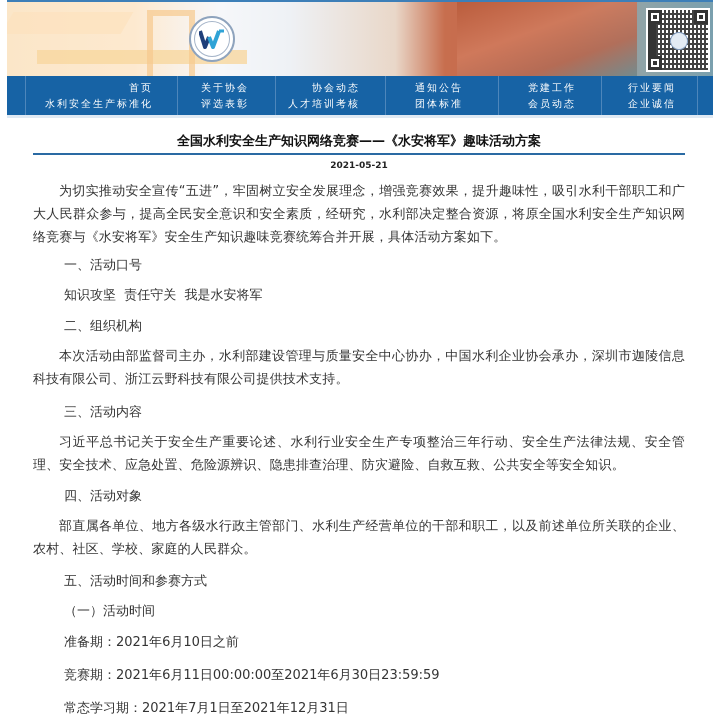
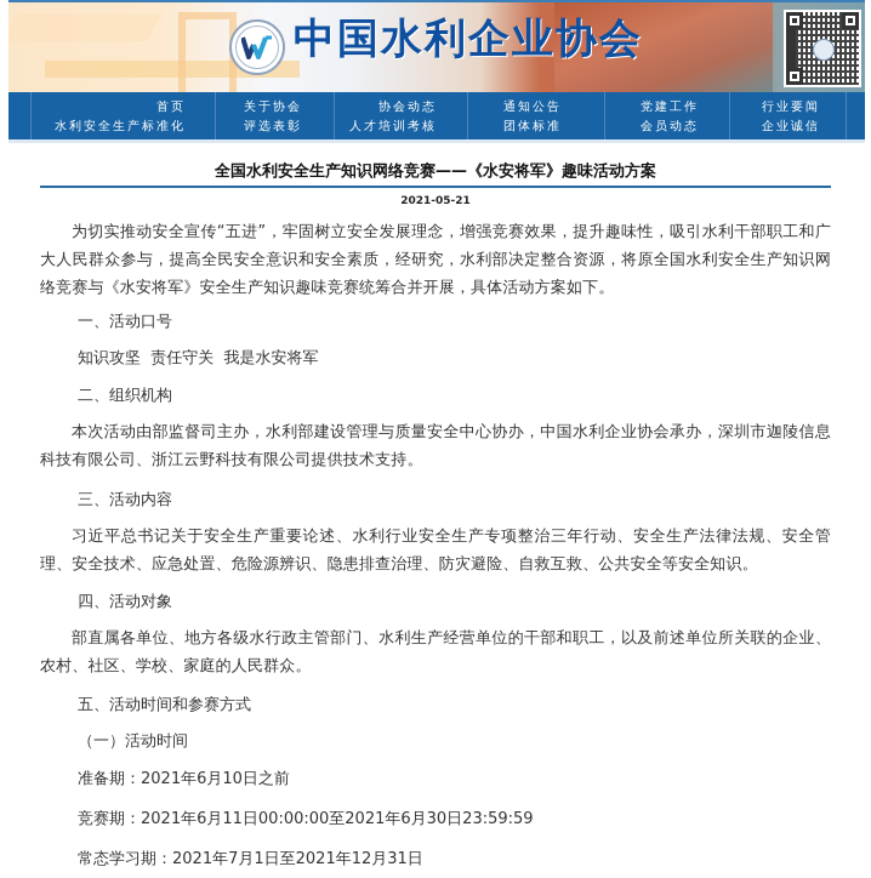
+ 中国水利企业协会
  首页
  水利安全生产标准化
  关于协会
  评选表彰
  协会动态
  人才培训考核
  通知公告
  团体标准
  党建工作
  会员动态
  行业要闻
  企业诚信
  全国水利安全生产知识网络竞赛——《水安将军》趣味活动方案
  2021-05-21
  为切实推动安全宣传“五进”，牢固树立安全发展理念，增强竞赛效果，提升趣味性，吸引水利干部职工和广大人民群众参与，提高全民安全意识和安全素质，经研究，水利部决定整合资源，将原全国水利安全生产知识网络竞赛与《水安将军》安全生产知识趣味竞赛统筹合并开展，具体活动方案如下。
  一、活动口号
  知识攻坚 责任守关 我是水安将军
  二、组织机构
  本次活动由部监督司主办，水利部建设管理与质量安全中心协办，中国水利企业协会承办，深圳市迦陵信息科技有限公司、浙江云野科技有限公司提供技术支持。
  三、活动内容
  习近平总书记关于安全生产重要论述、水利行业安全生产专项整治三年行动、安全生产法律法规、安全管理、安全技术、应急处置、危险源辨识、隐患排查治理、防灾避险、自救互救、公共安全等安全知识。
  四、活动对象
  部直属各单位、地方各级水行政主管部门、水利生产经营单位的干部和职工，以及前述单位所关联的企业、农村、社区、学校、家庭的人民群众。
  五、活动时间和参赛方式
  （一）活动时间
  准备期：2021年6月10日之前
  竞赛期：2021年6月11日00:00:00至2021年6月30日23:59:59
  常态学习期：2021年7月1日至2021年12月31日
